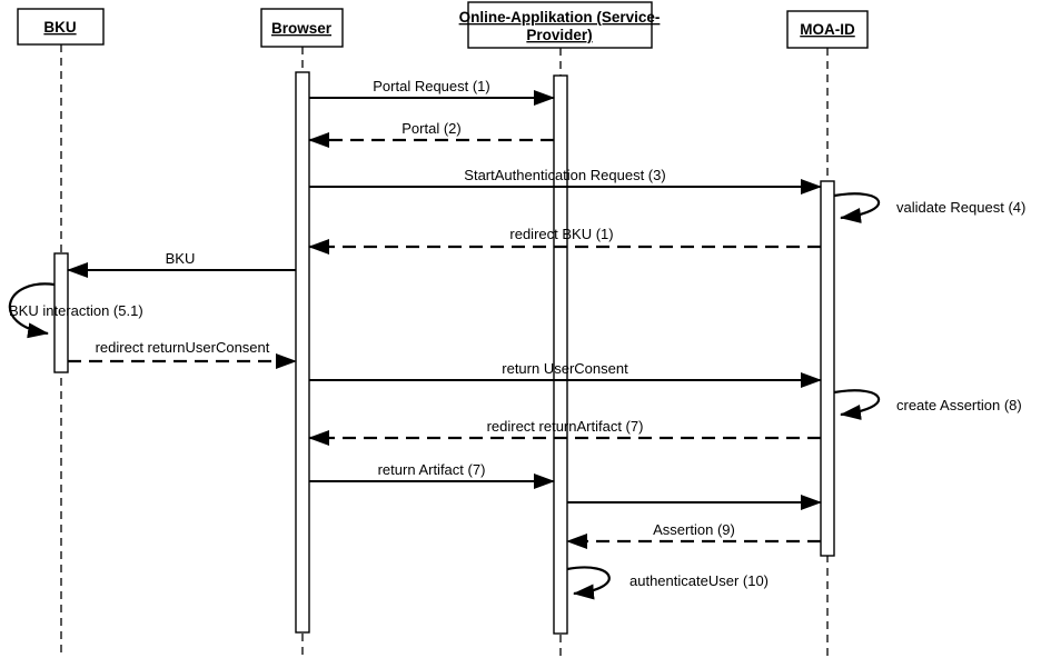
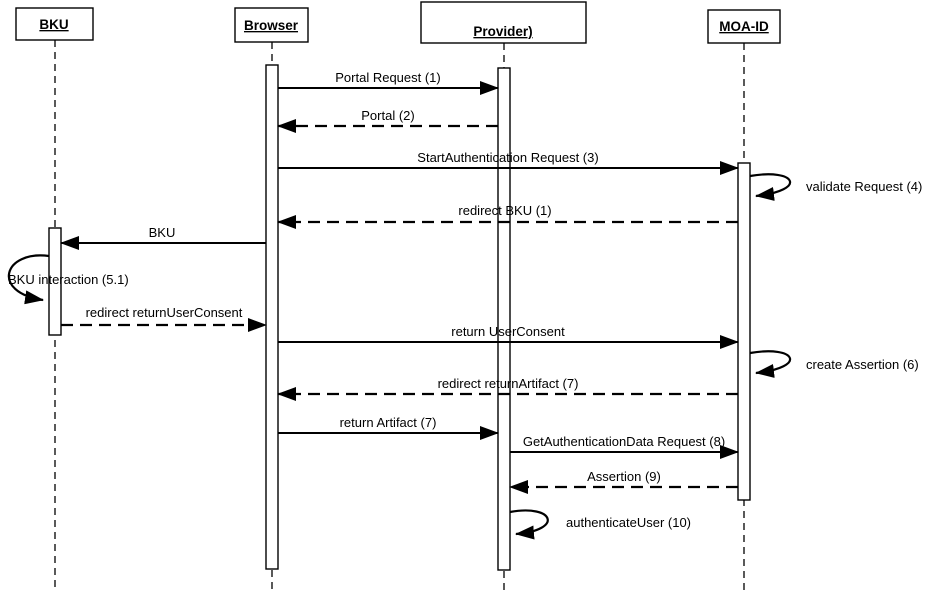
  BKU
  Browser
- Online-Applikation (Service-
  Provider)
  MOA-ID
  Portal Request (1)
  Portal (2)
  StartAuthentication Request (3)
  validate Request (4)
  redirect BKU (1)
  BKU
  BKU interaction (5.1)
  redirect returnUserConsent
  return UserConsent
- create Assertion (8)
+ create Assertion (6)
  redirect returnArtifact (7)
  return Artifact (7)
+ GetAuthenticationData Request (8)
  Assertion (9)
  authenticateUser (10)
